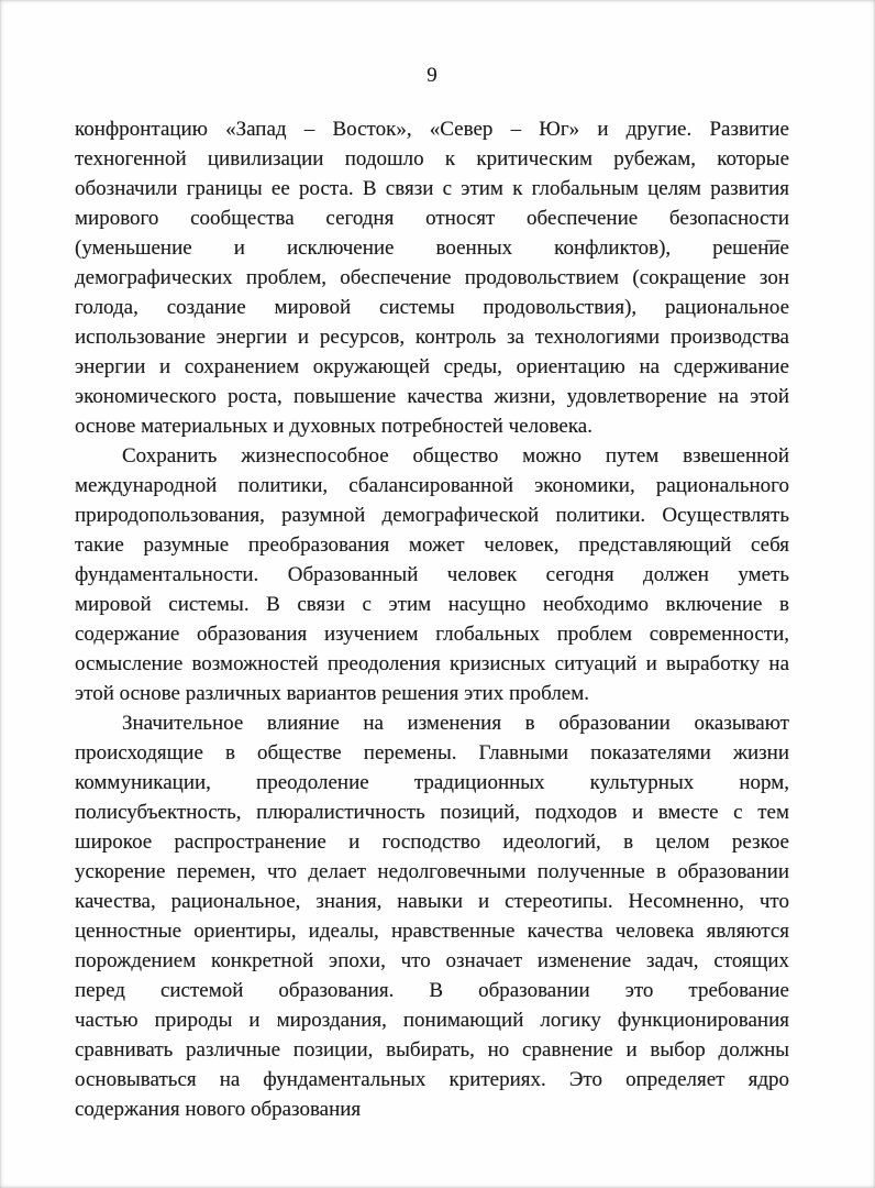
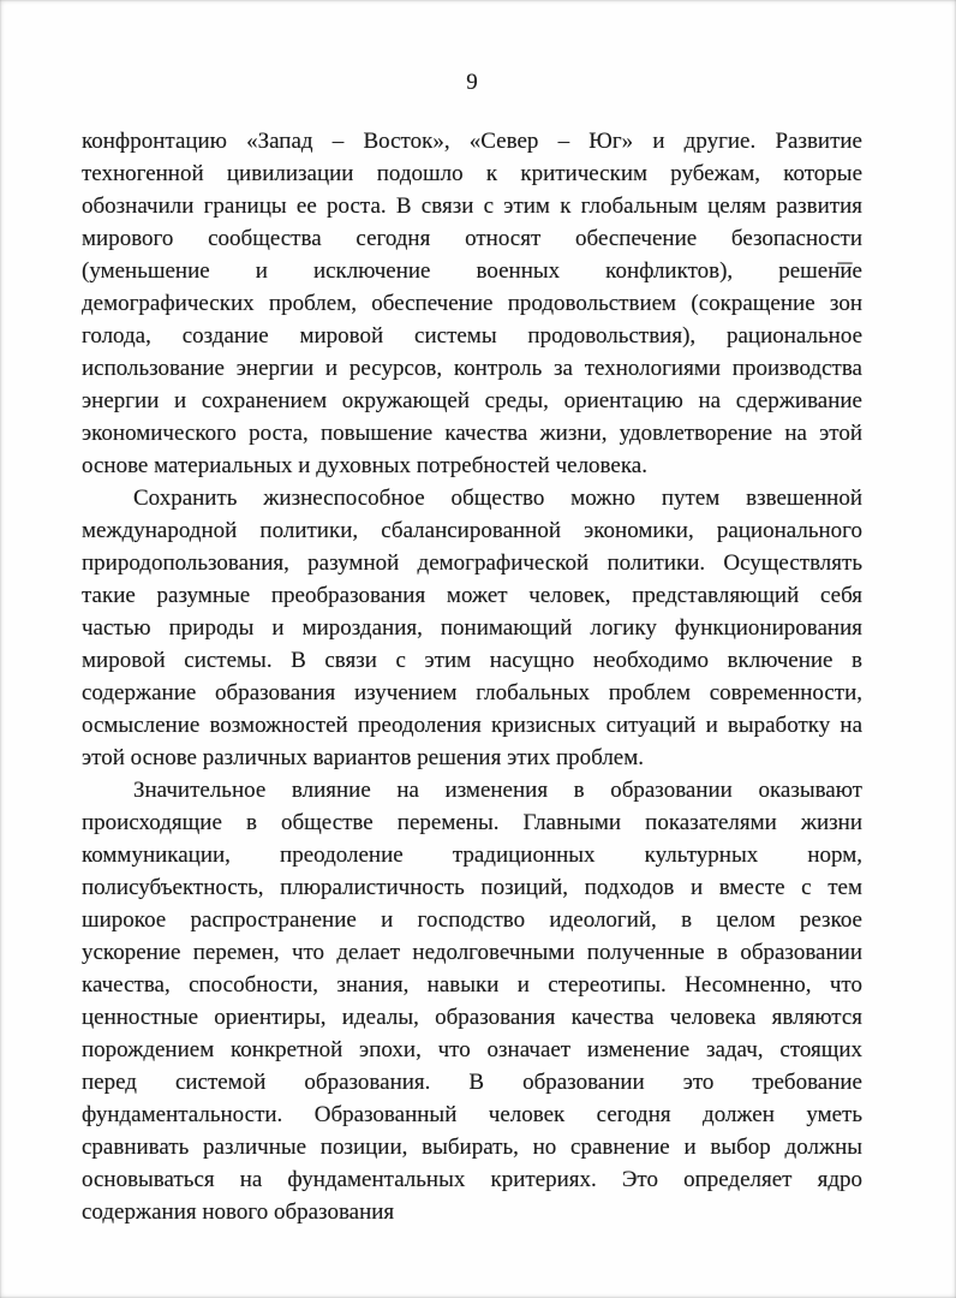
  9
  конфронтацию «Запад – Восток», «Север – Юг» и другие. Развитие
  техногенной цивилизации подошло к критическим рубежам, которые
  обозначили границы ее роста. В связи с этим к глобальным целям развития
  мирового сообщества сегодня относят обеспечение безопасности
  (уменьшение и исключение военных конфликтов), решение
  демографических проблем, обеспечение продовольствием (сокращение зон
  голода, создание мировой системы продовольствия), рациональное
  использование энергии и ресурсов, контроль за технологиями производства
  энергии и сохранением окружающей среды, ориентацию на сдерживание
  экономического роста, повышение качества жизни, удовлетворение на этой
  основе материальных и духовных потребностей человека.
  Сохранить жизнеспособное общество можно путем взвешенной
  международной политики, сбалансированной экономики, рационального
  природопользования, разумной демографической политики. Осуществлять
  такие разумные преобразования может человек, представляющий себя
- фундаментальности. Образованный человек сегодня должен уметь
+ частью природы и мироздания, понимающий логику функционирования
  мировой системы. В связи с этим насущно необходимо включение в
  содержание образования изучением глобальных проблем современности,
  осмысление возможностей преодоления кризисных ситуаций и выработку на
  этой основе различных вариантов решения этих проблем.
  Значительное влияние на изменения в образовании оказывают
  происходящие в обществе перемены. Главными показателями жизни
  коммуникации, преодоление традиционных культурных норм,
  полисубъектность, плюралистичность позиций, подходов и вместе с тем
  широкое распространение и господство идеологий, в целом резкое
  ускорение перемен, что делает недолговечными полученные в образовании
- качества, рациональное, знания, навыки и стереотипы. Несомненно, что
+ качества, способности, знания, навыки и стереотипы. Несомненно, что
- ценностные ориентиры, идеалы, нравственные качества человека являются
+ ценностные ориентиры, идеалы, образования качества человека являются
  порождением конкретной эпохи, что означает изменение задач, стоящих
  перед системой образования. В образовании это требование
- частью природы и мироздания, понимающий логику функционирования
+ фундаментальности. Образованный человек сегодня должен уметь
  сравнивать различные позиции, выбирать, но сравнение и выбор должны
  основываться на фундаментальных критериях. Это определяет ядро
  содержания нового образования
